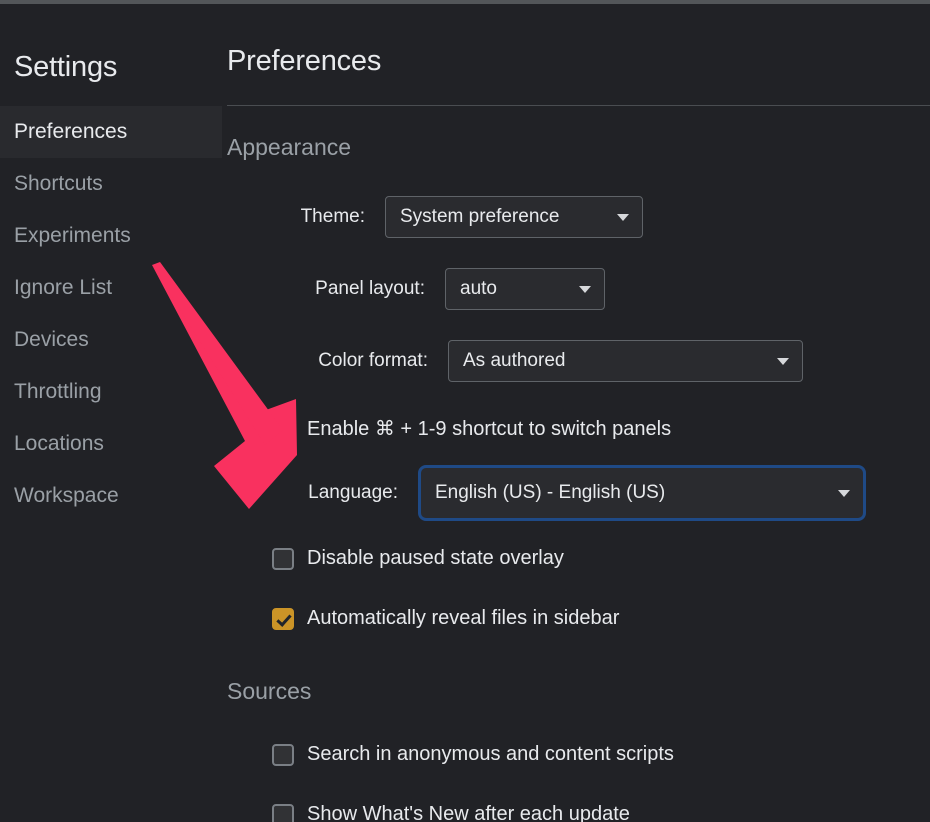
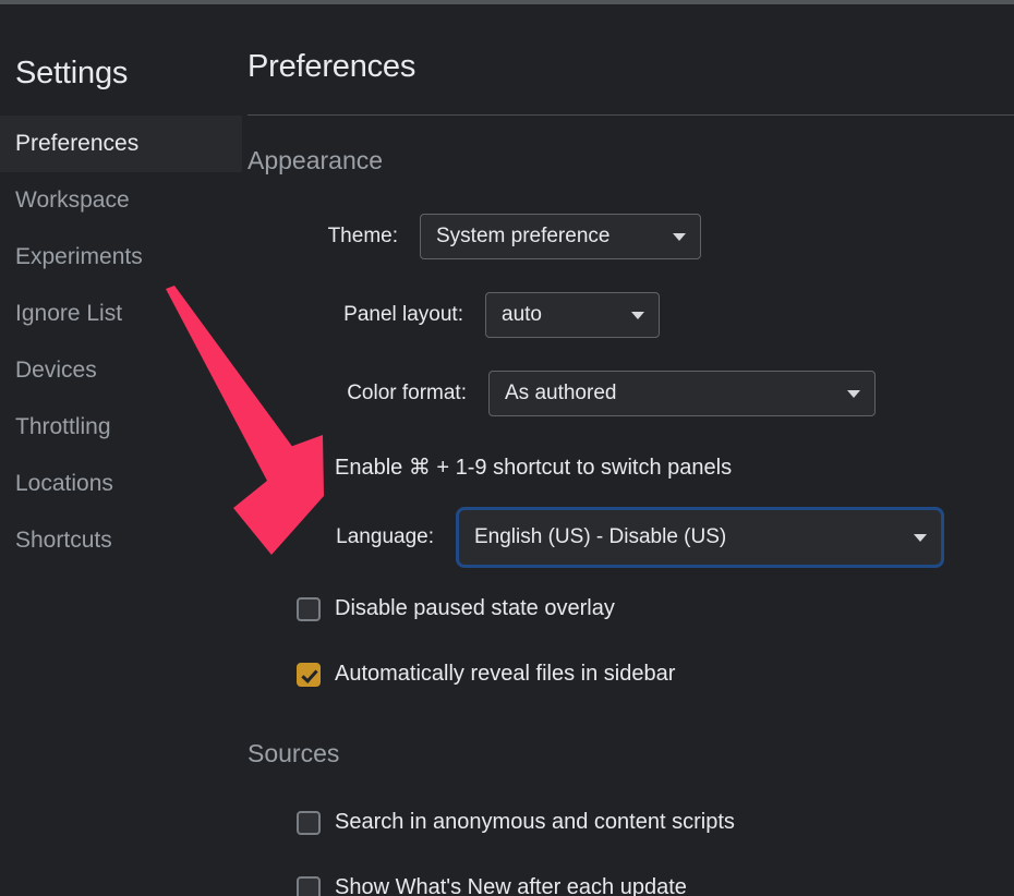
  Settings
  Preferences
- Shortcuts
+ Workspace
  Experiments
  Ignore List
  Devices
  Throttling
  Locations
- Workspace
+ Shortcuts
  Preferences
  Appearance
  Theme:
  System preference
  Panel layout:
  auto
  Color format:
  As authored
  Enable ⌘ + 1-9 shortcut to switch panels
  Language:
- English (US) - English (US)
+ English (US) - Disable (US)
  Disable paused state overlay
  Automatically reveal files in sidebar
  Sources
  Search in anonymous and content scripts
  Show What's New after each update
